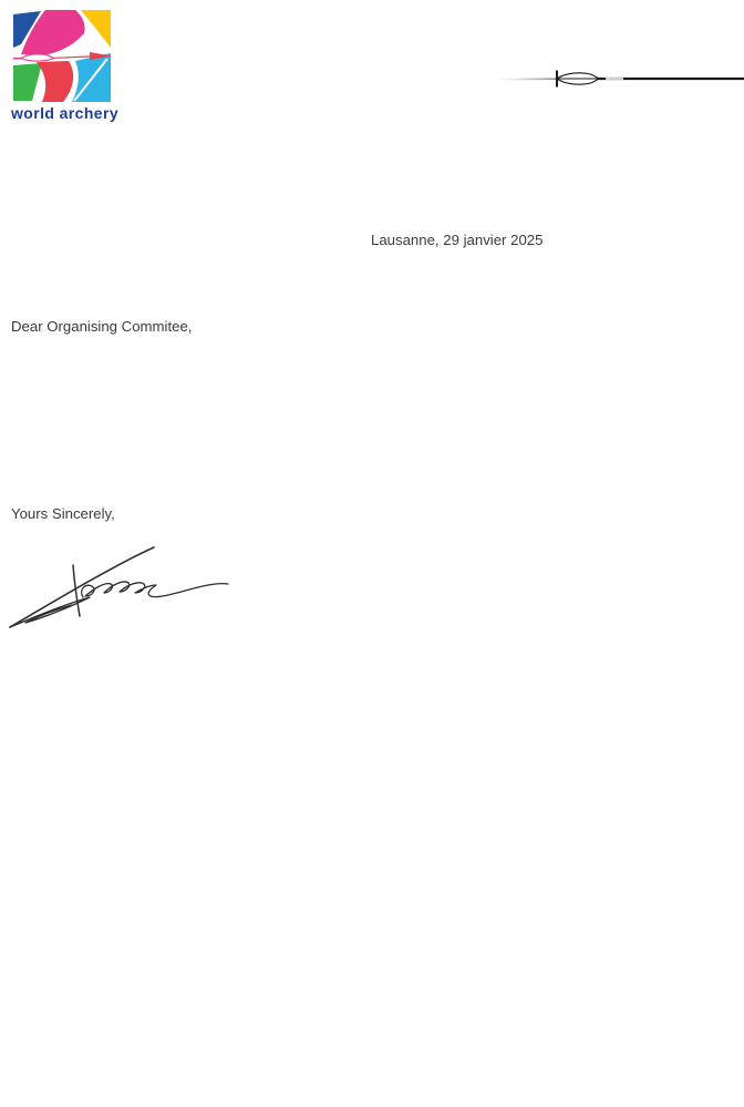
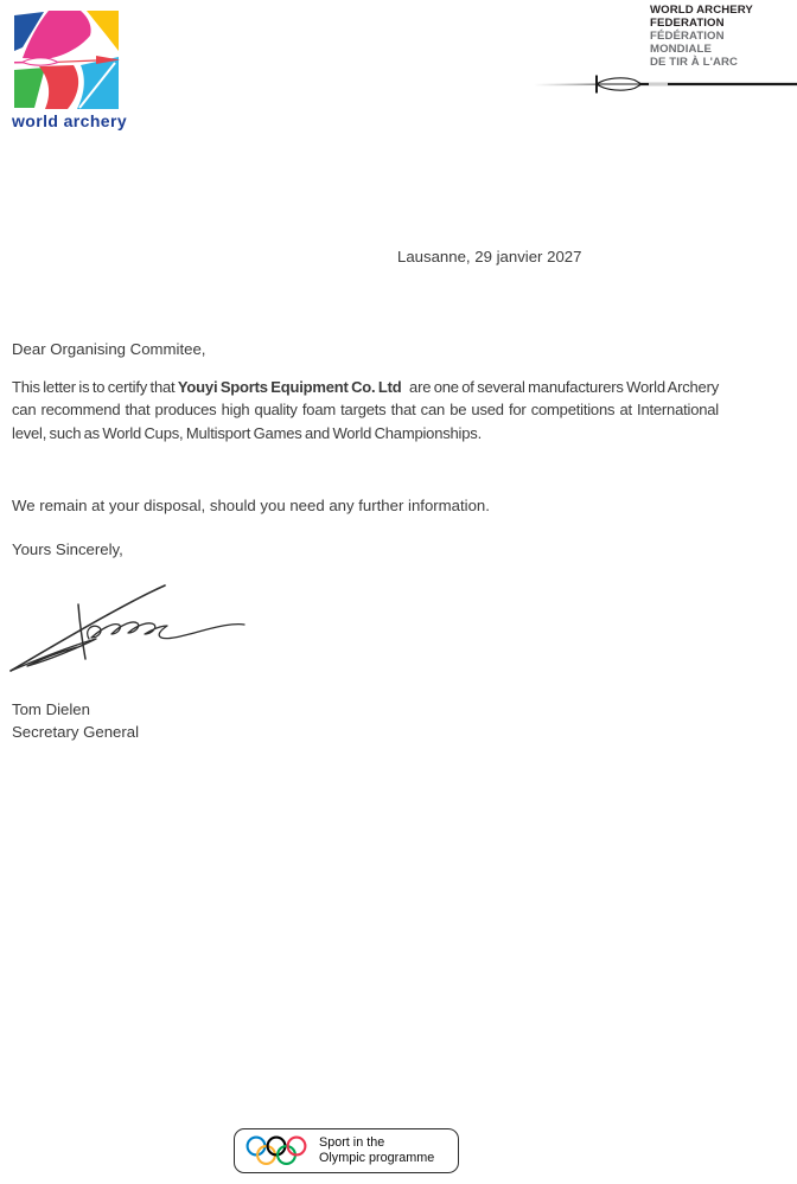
  world archery
+ WORLD ARCHERY
+ FEDERATION
+ FÉDÉRATION
+ MONDIALE
+ DE TIR À L'ARC
- Lausanne, 29 janvier 2025
+ Lausanne, 29 janvier 2027
  Dear Organising Commitee,
+ This letter is to certify that Youyi Sports Equipment Co. Ltd are one of several manufacturers World Archery can recommend that produces high quality foam targets that can be used for competitions at International level, such as World Cups, Multisport Games and World Championships.
+ We remain at your disposal, should you need any further information.
  Yours Sincerely,
+ Tom Dielen
+ Secretary General
+ Sport in the
+ Olympic programme
